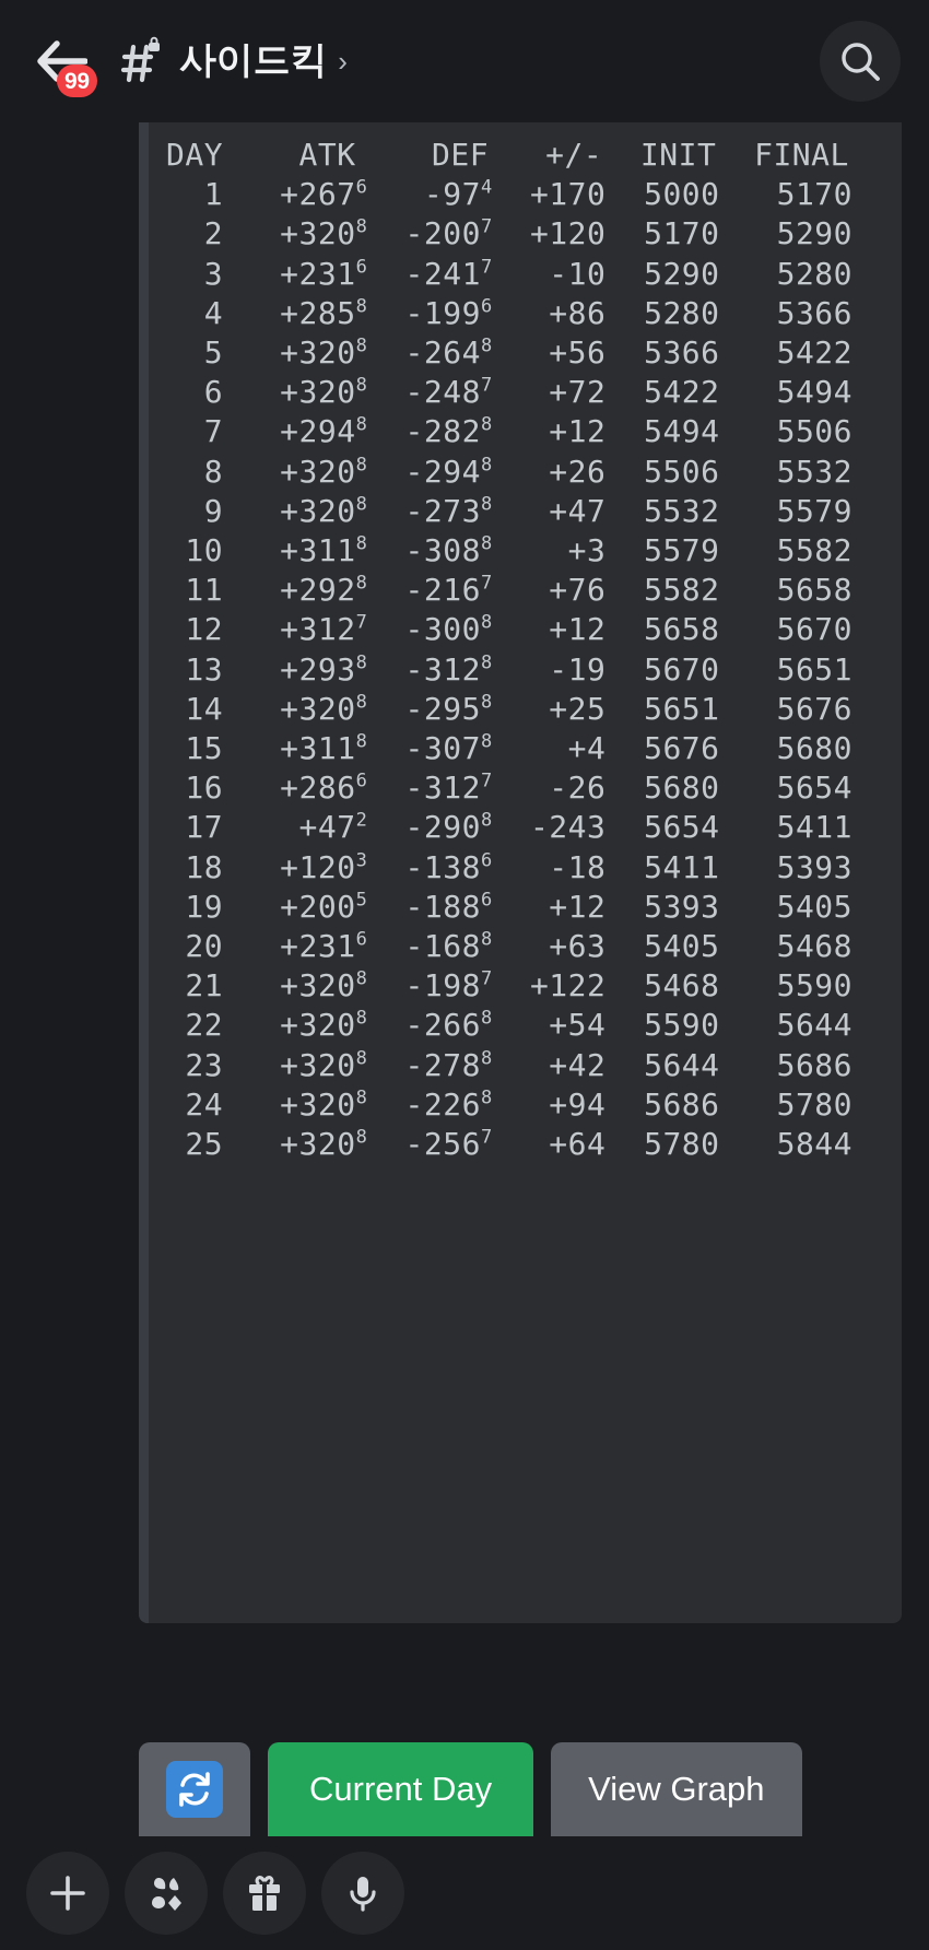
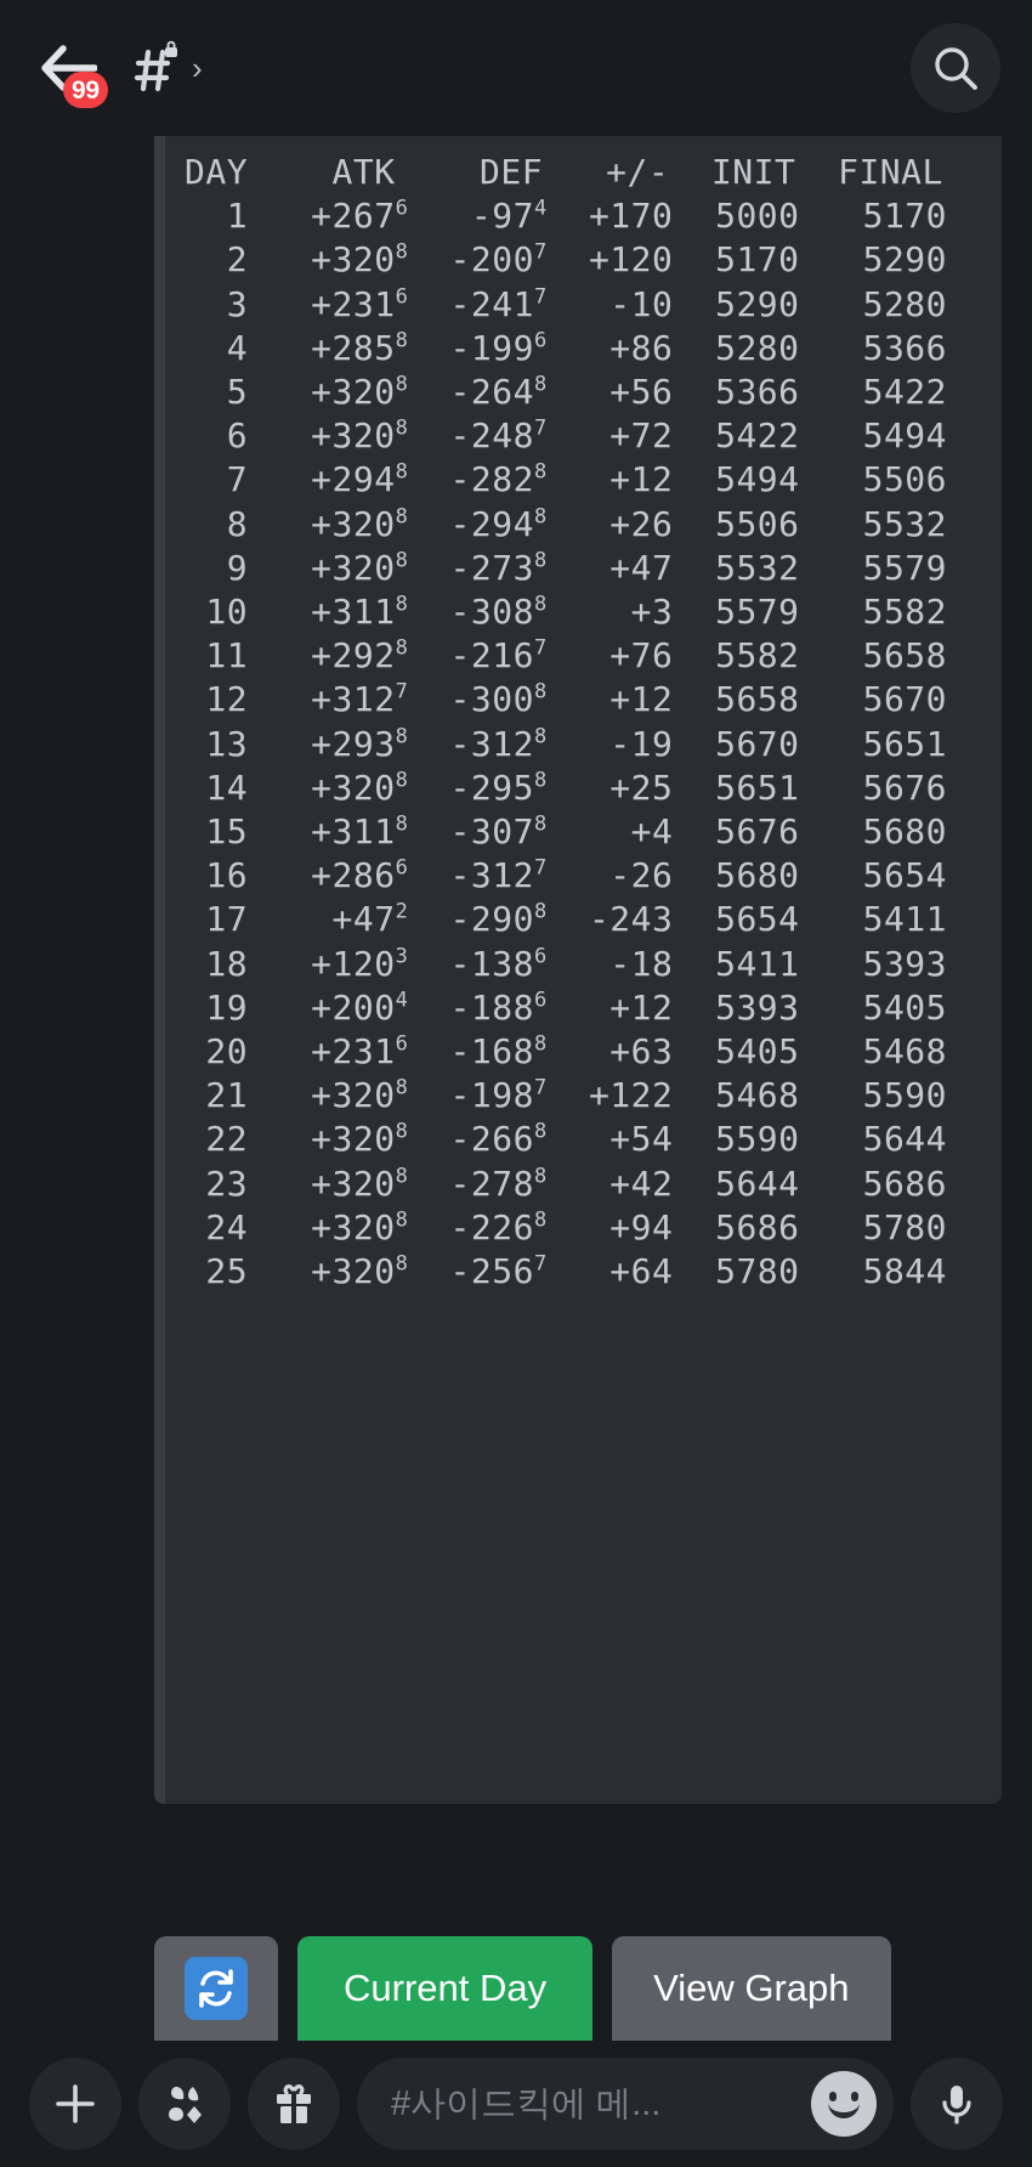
  99
- 사이드킥
  ›
  DAY ATK DEF +/- INIT FINAL
  1 +2676 -974 +170 5000 5170
  2 +3208 -2007 +120 5170 5290
  3 +2316 -2417 -10 5290 5280
  4 +2858 -1996 +86 5280 5366
  5 +3208 -2648 +56 5366 5422
  6 +3208 -2487 +72 5422 5494
  7 +2948 -2828 +12 5494 5506
  8 +3208 -2948 +26 5506 5532
  9 +3208 -2738 +47 5532 5579
  10 +3118 -3088 +3 5579 5582
  11 +2928 -2167 +76 5582 5658
  12 +3127 -3008 +12 5658 5670
  13 +2938 -3128 -19 5670 5651
  14 +3208 -2958 +25 5651 5676
  15 +3118 -3078 +4 5676 5680
  16 +2866 -3127 -26 5680 5654
  17 +472 -2908 -243 5654 5411
  18 +1203 -1386 -18 5411 5393
- 19 +2005 -1886 +12 5393 5405
+ 19 +2004 -1886 +12 5393 5405
  20 +2316 -1688 +63 5405 5468
  21 +3208 -1987 +122 5468 5590
  22 +3208 -2668 +54 5590 5644
  23 +3208 -2788 +42 5644 5686
  24 +3208 -2268 +94 5686 5780
  25 +3208 -2567 +64 5780 5844
  Current Day
  View Graph
+ #사이드킥에 메...
